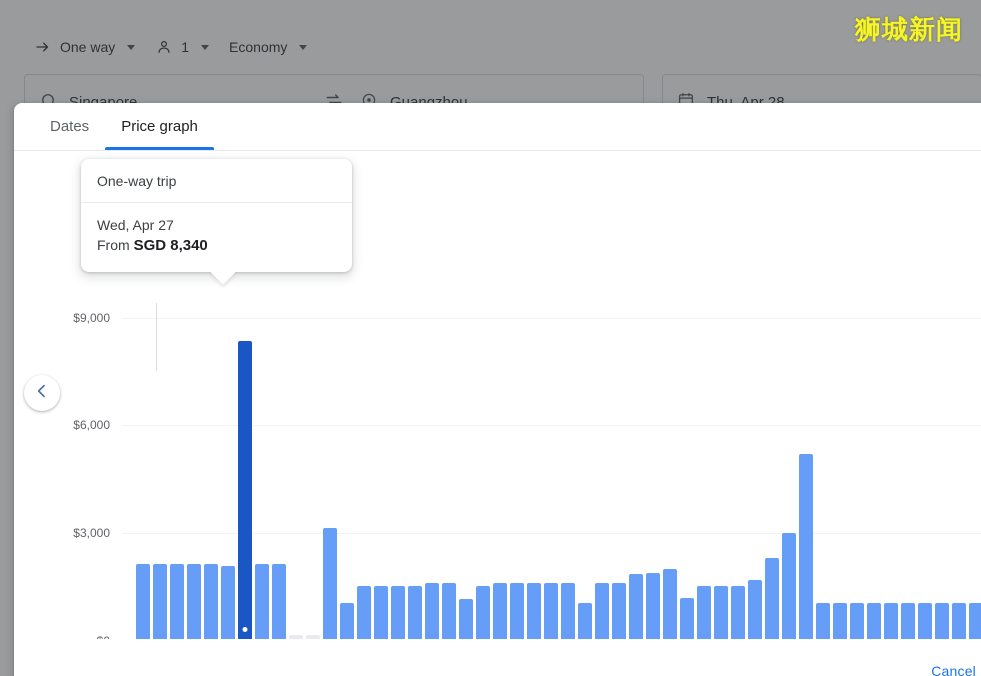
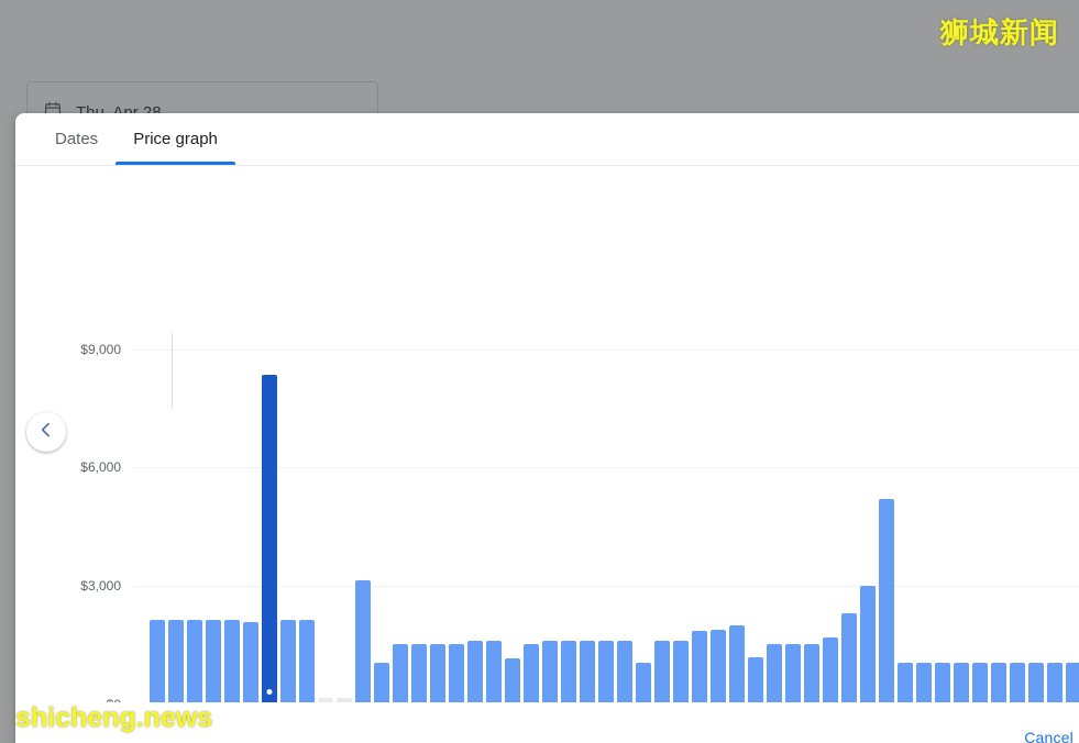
- One way
- 1
- Economy
- Singapore
- Guangzhou
  Thu, Apr 28
  狮城新闻
  Dates
  Price graph
- One-way trip
- Wed, Apr 27
- From SGD 8,340
  $3,000
  $6,000
  $9,000
  Cancel
+ shicheng.news
